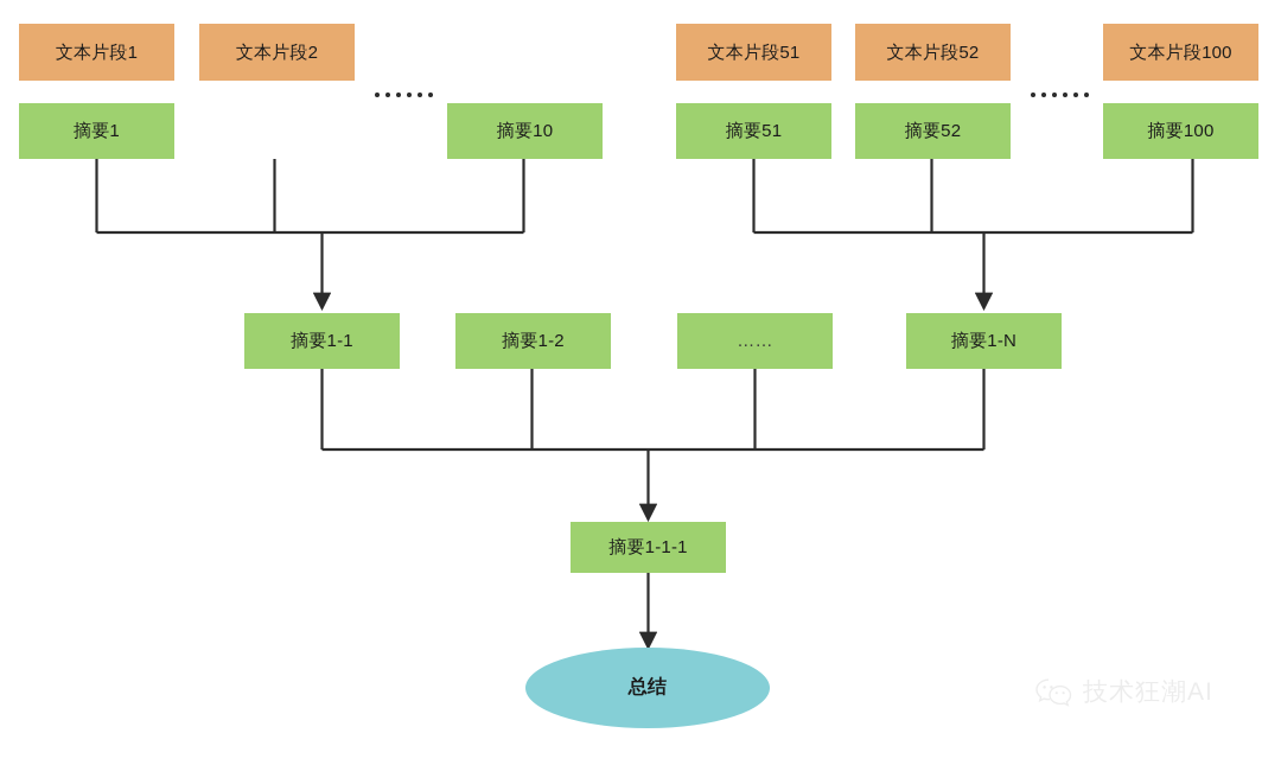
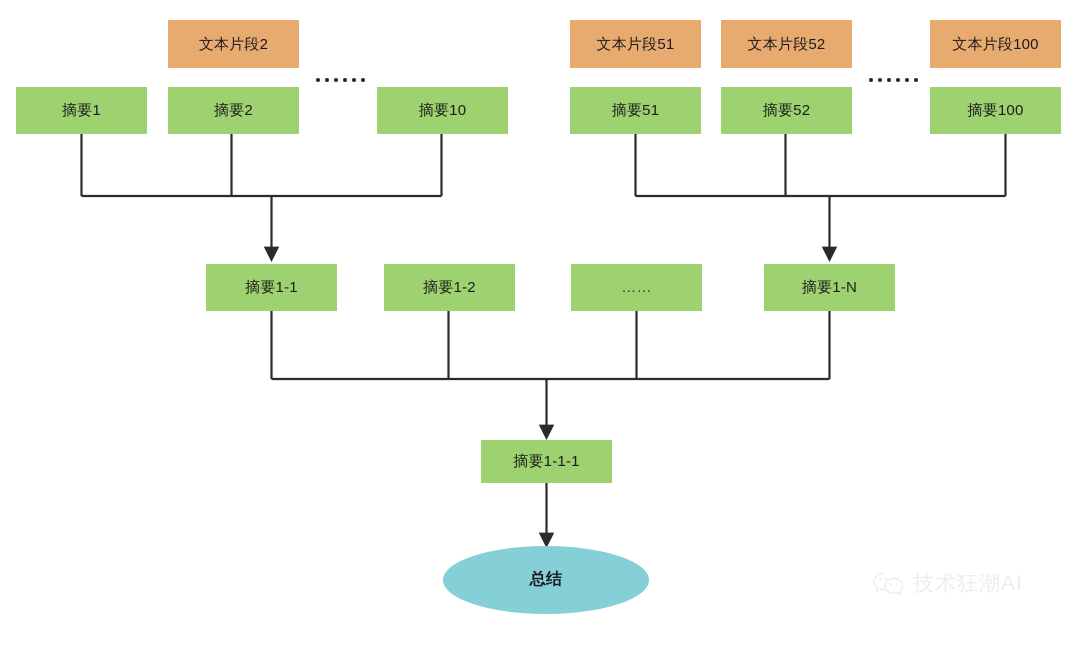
- 文本片段1
  文本片段2
  文本片段51
  文本片段52
  文本片段100
  摘要1
+ 摘要2
  摘要10
  摘要51
  摘要52
  摘要100
  摘要1-1
  摘要1-2
  ……
  摘要1-N
  摘要1-1-1
  总结
